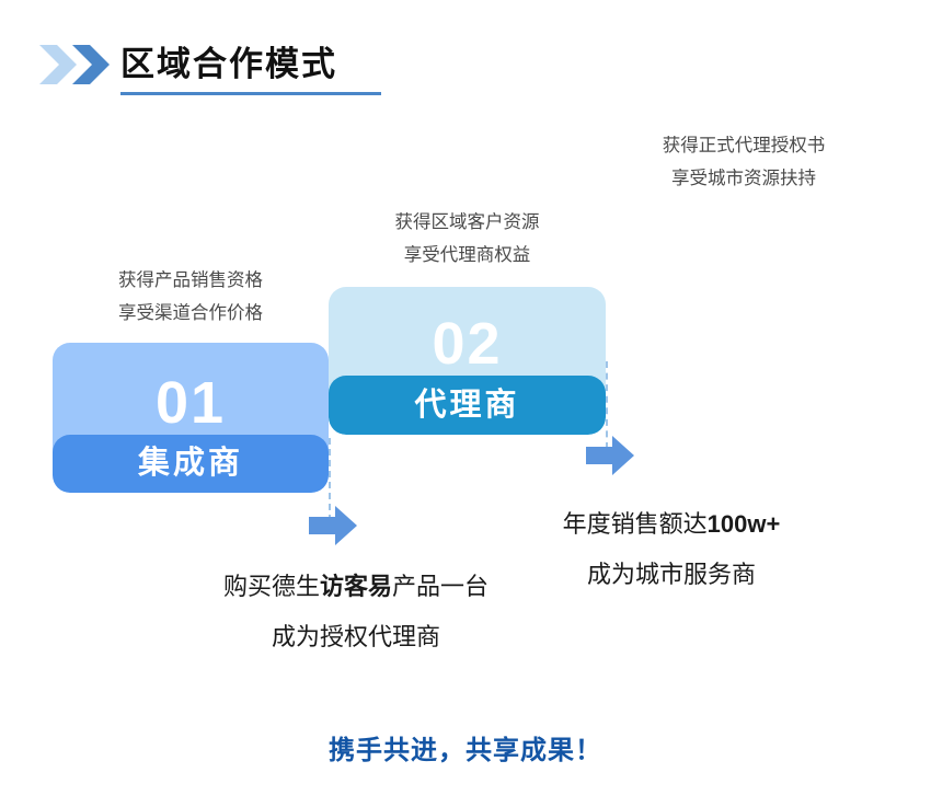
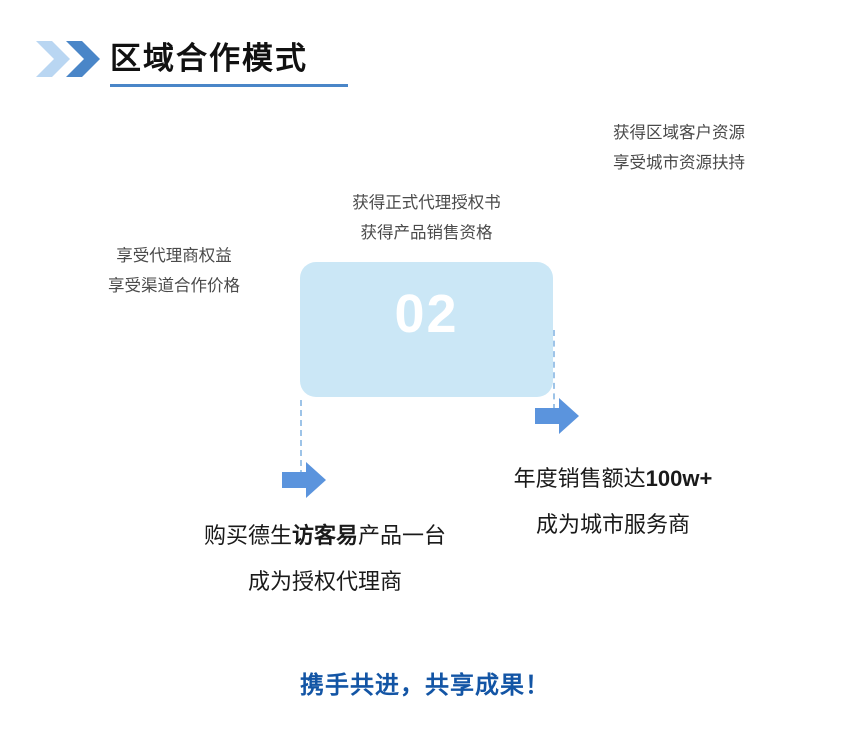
  区域合作模式
- 获得产品销售资格
+ 享受代理商权益
  享受渠道合作价格
- 获得区域客户资源
+ 获得正式代理授权书
- 享受代理商权益
+ 获得产品销售资格
- 获得正式代理授权书
+ 获得区域客户资源
  享受城市资源扶持
  02
- 代理商
- 01
- 集成商
  购买德生访客易产品一台
  成为授权代理商
  年度销售额达100w+
  成为城市服务商
  携手共进，共享成果！
